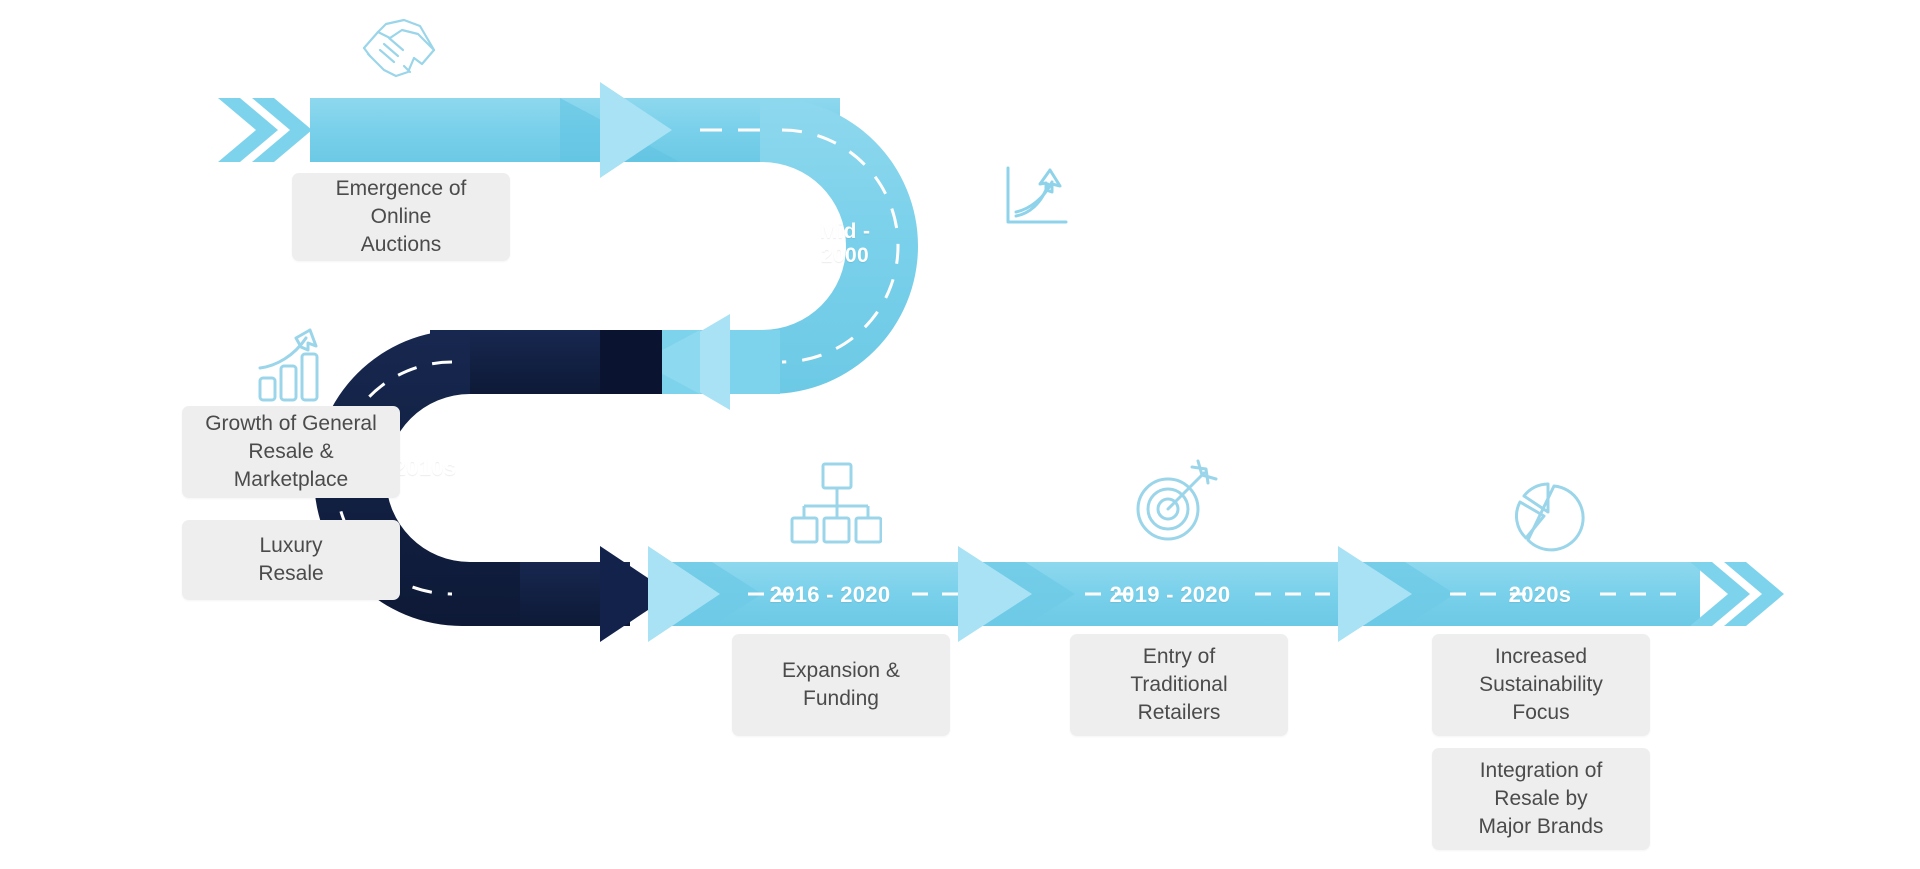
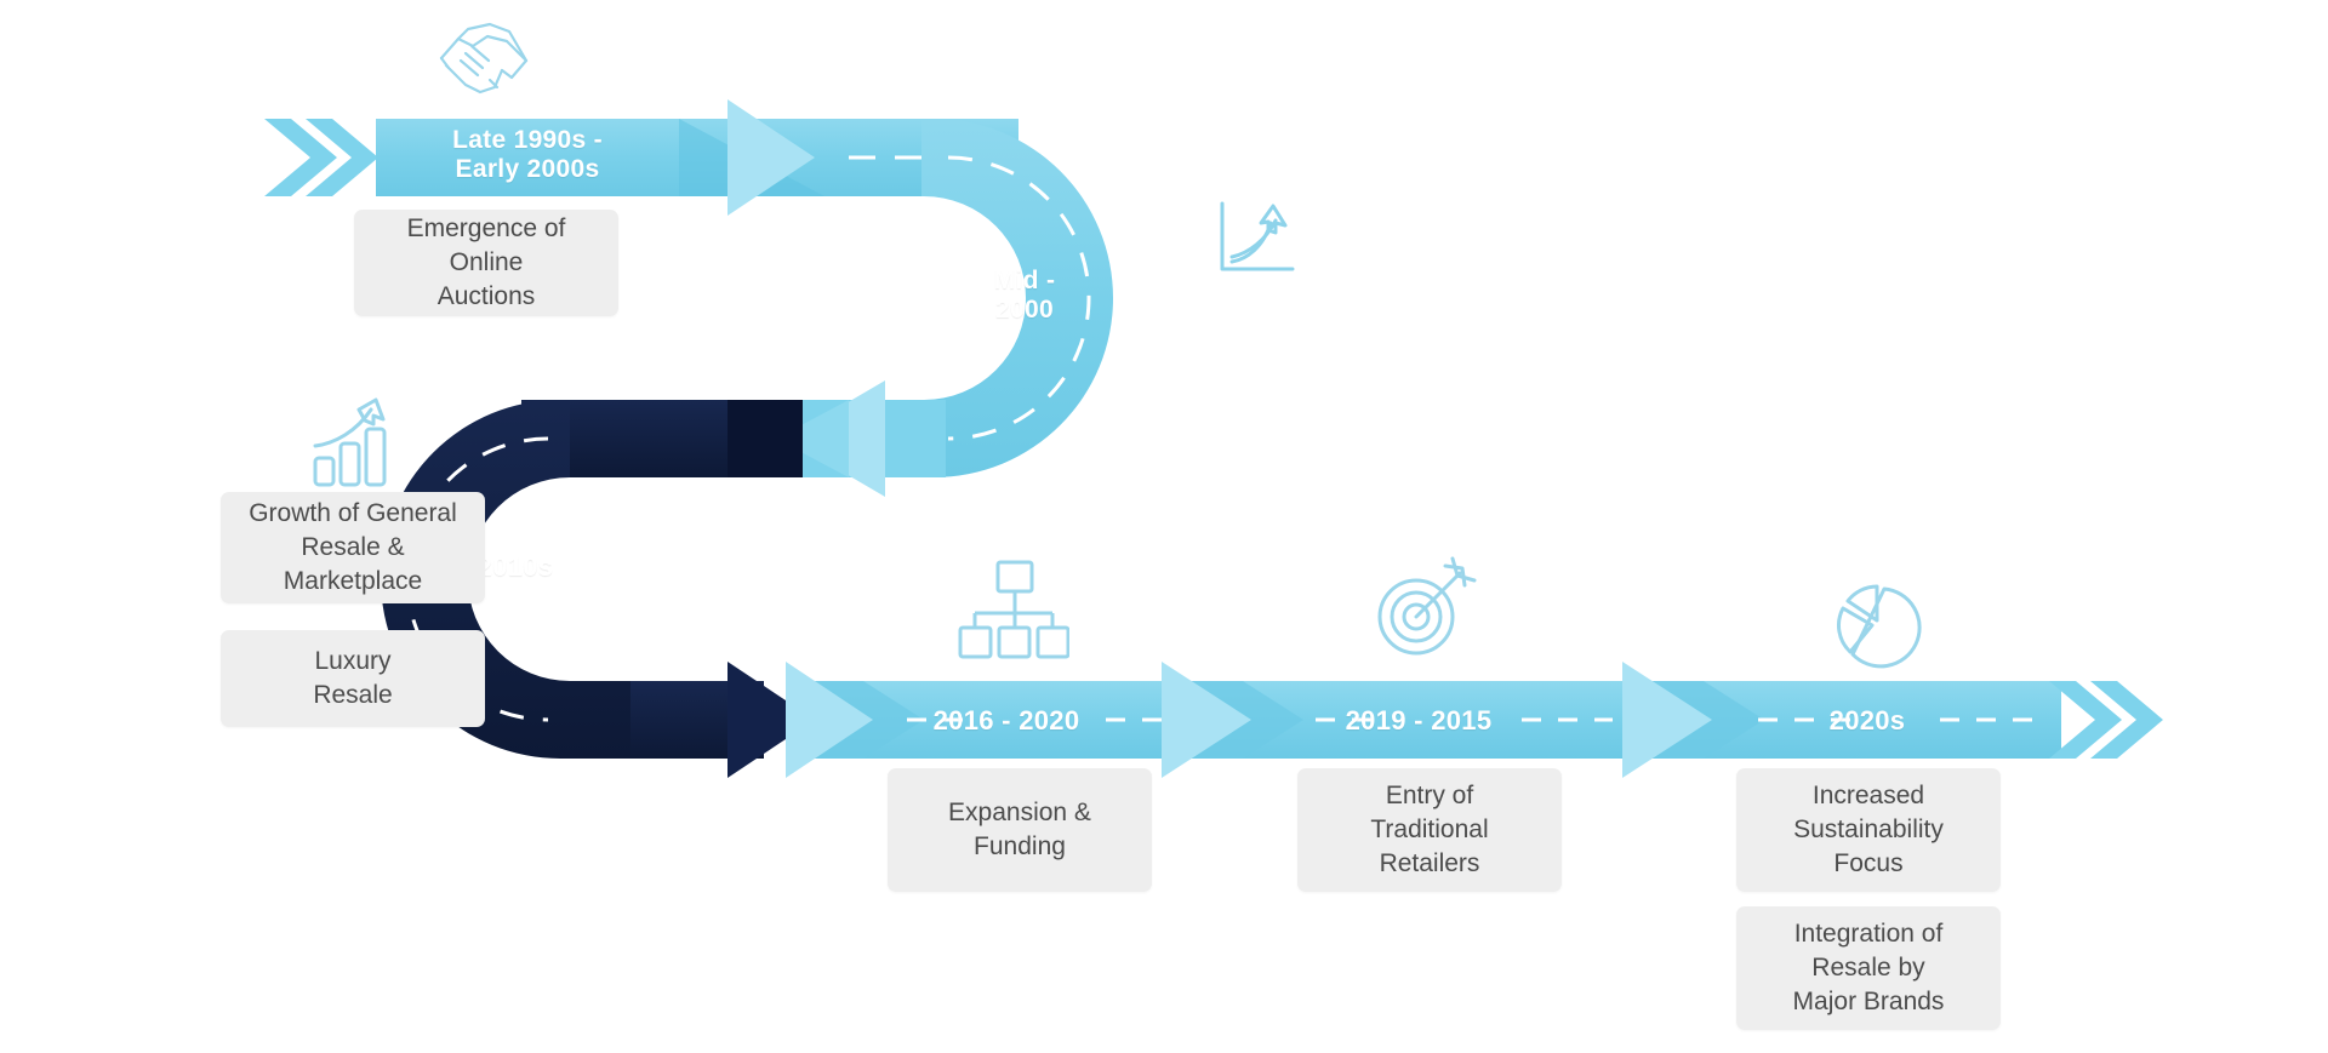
+ Late 1990s -
+ Early 2000s
  Mid -
  2000
  2016 - 2020
- 2019 - 2020
+ 2019 - 2015
  2020s
  Emergence of
  Online
  Auctions
  Growth of General
  Resale &
  Marketplace
  Luxury
  Resale
  Expansion &
  Funding
  Entry of
  Traditional
  Retailers
  Increased
  Sustainability
  Focus
  Integration of
  Resale by
  Major Brands
